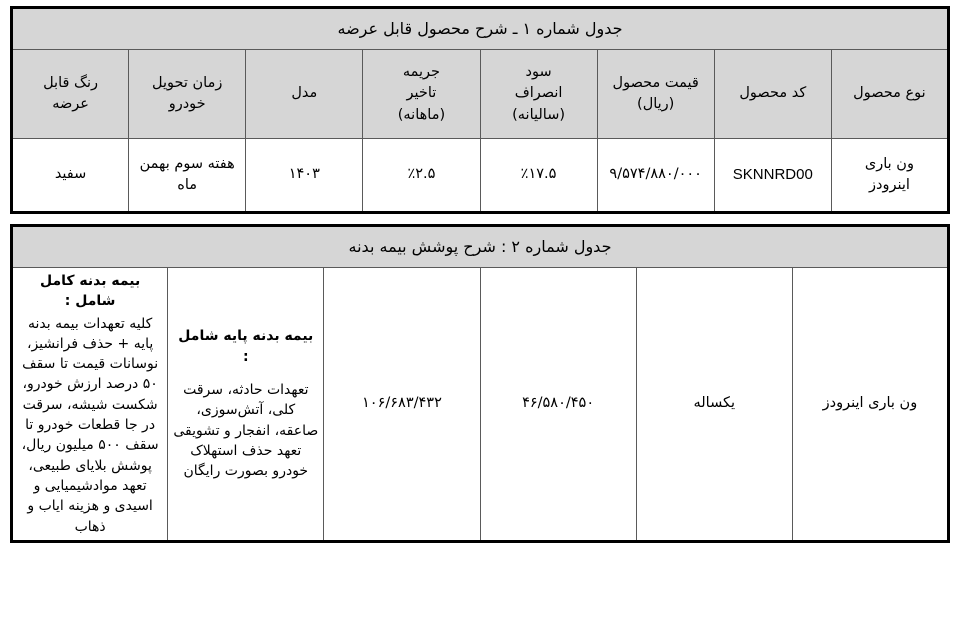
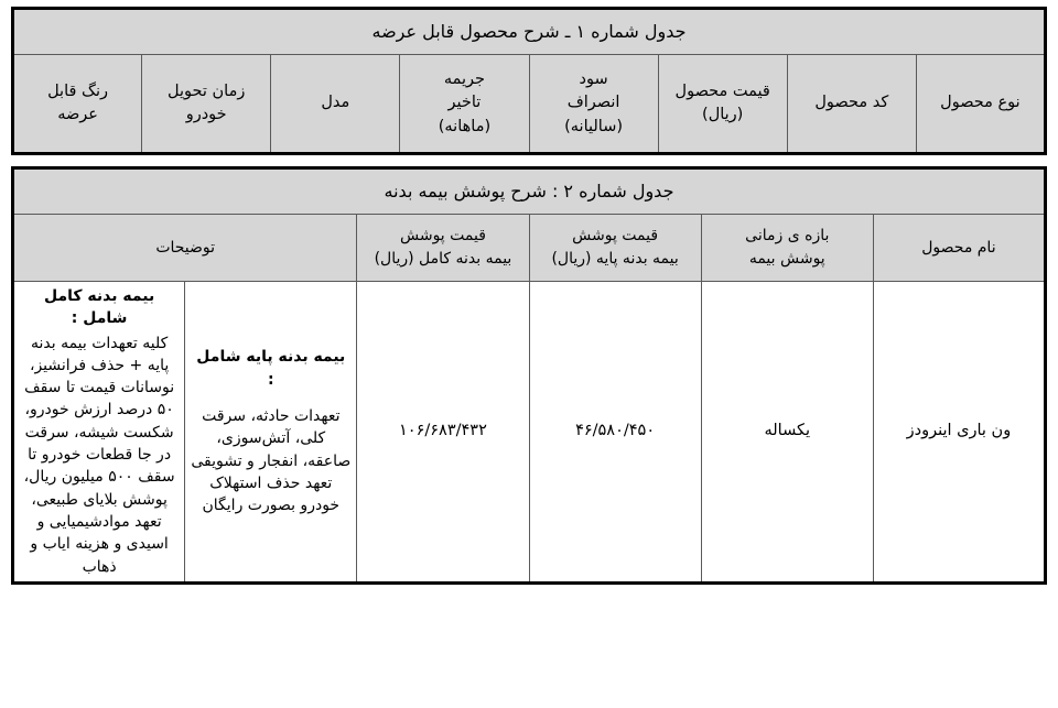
  جدول شماره ۱ ـ شرح محصول قابل عرضه
  نوع محصول	کد محصول	قیمت محصول (ریال)	سود انصراف (سالیانه)	جریمه تاخیر (ماهانه)	مدل	زمان تحویل خودرو	رنگ قابل عرضه
- ون باری اینرودز	SKNNRD00	۹/۵۷۴/۸۸۰/۰۰۰	٪۱۷.۵	٪۲.۵	۱۴۰۳	هفته سوم بهمن ماه	سفید
  جدول شماره ۲ : شرح پوشش بیمه بدنه
+ نام محصول	بازه ی زمانی پوشش بیمه	قیمت پوشش بیمه بدنه پایه (ریال)	قیمت پوشش بیمه بدنه کامل (ریال)	توضیحات
  ون باری اینرودز	یکساله	۴۶/۵۸۰/۴۵۰	۱۰۶/۶۸۳/۴۳۲	بیمه بدنه پایه شامل : تعهدات حادثه، سرقت کلی، آتش‌سوزی، صاعقه، انفجار و تشویقی تعهد حذف استهلاک خودرو بصورت رایگان	بیمه بدنه کامل شامل : کلیه تعهدات بیمه بدنه پایه + حذف فرانشیز، نوسانات قیمت تا سقف ۵۰ درصد ارزش خودرو، شکست شیشه، سرقت در جا قطعات خودرو تا سقف ۵۰۰ میلیون ریال، پوشش بلایای طبیعی، تعهد موادشیمیایی و اسیدی و هزینه ایاب و ذهاب
